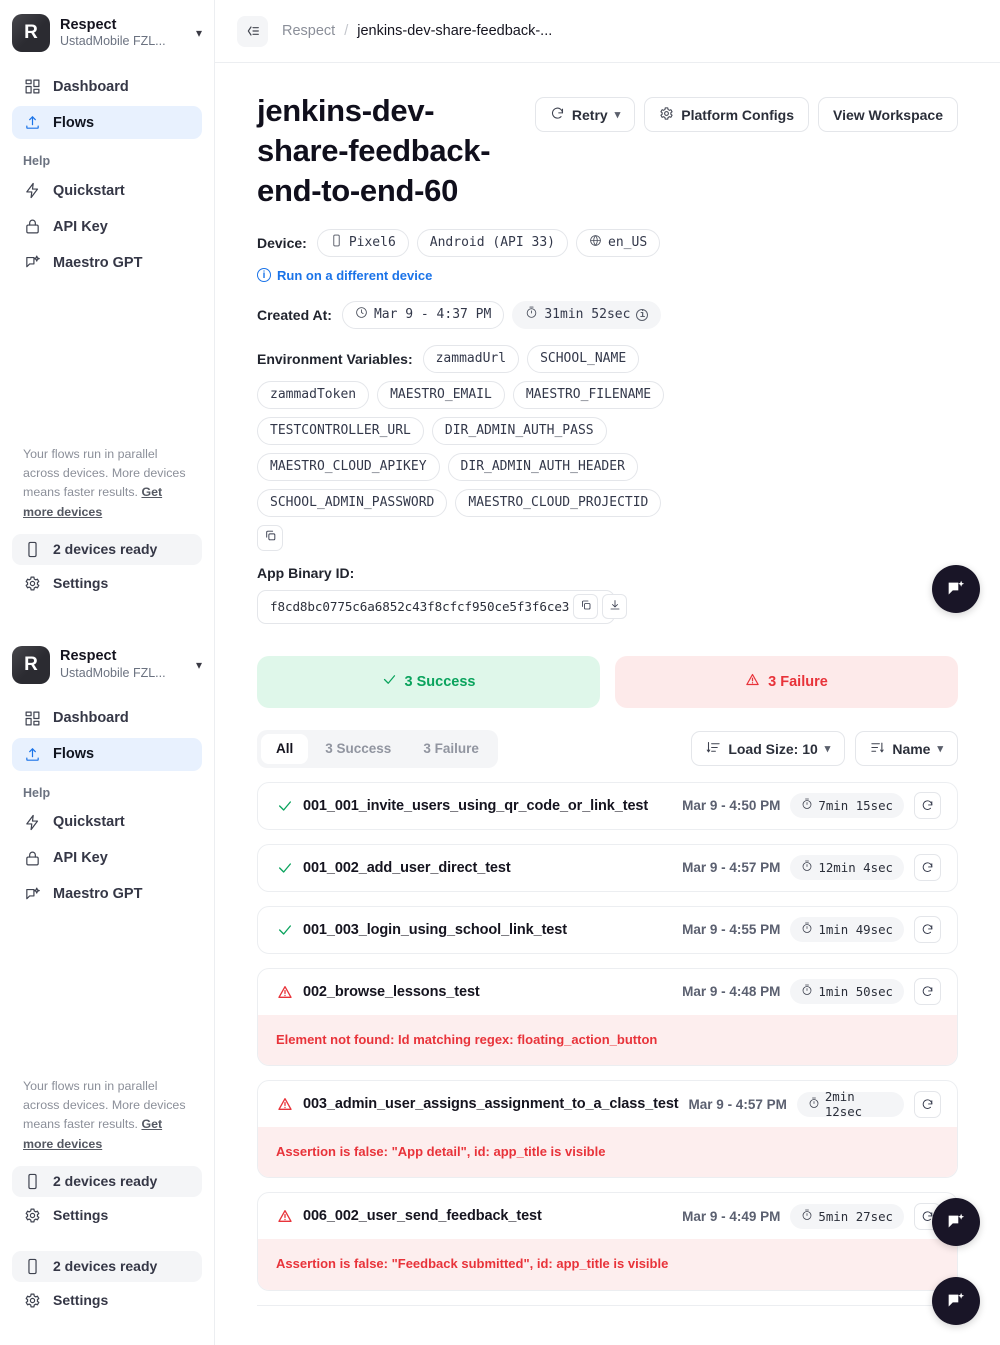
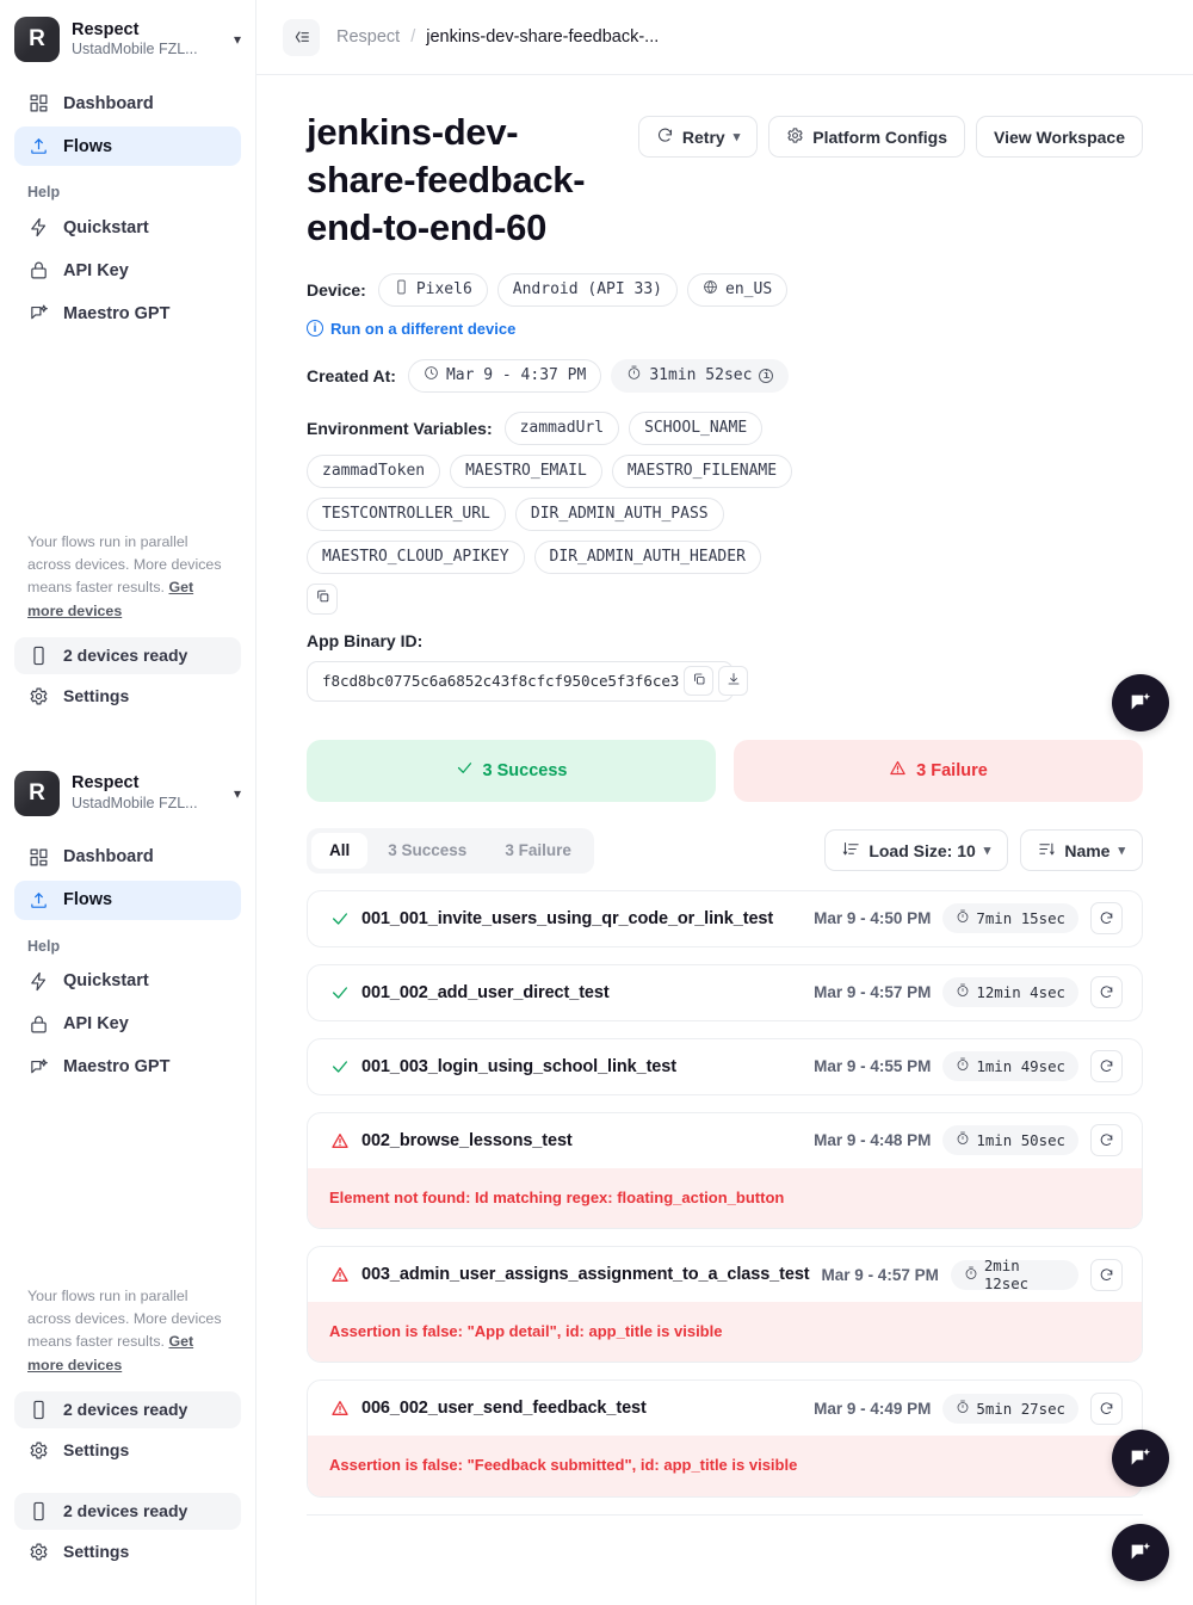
  Respect
  UstadMobile FZL...
  ▾
  Dashboard
  Flows
  Help
  Quickstart
  API Key
  Maestro GPT
  Your flows run in parallel across devices. More devices means faster results. Get more devices
  2 devices ready
  Settings
  Respect
  UstadMobile FZL...
  ▾
  Dashboard
  Flows
  Help
  Quickstart
  API Key
  Maestro GPT
  Your flows run in parallel across devices. More devices means faster results. Get more devices
  2 devices ready
  Settings
  2 devices ready
  Settings
  Respect
  /
  jenkins-dev-share-feedback-...
  jenkins-dev-share-feedback-end-to-end-60
  Retry
  ▾
  Platform Configs
  View Workspace
  Device:
  Pixel6
  Android (API 33)
  en_US
  i
  Run on a different device
  Created At:
  Mar 9 - 4:37 PM
  31min 52sec
  i
  Environment Variables:
  zammadUrl
  SCHOOL_NAME
  zammadToken
  MAESTRO_EMAIL
  MAESTRO_FILENAME
  TESTCONTROLLER_URL
  DIR_ADMIN_AUTH_PASS
  MAESTRO_CLOUD_APIKEY
  DIR_ADMIN_AUTH_HEADER
- SCHOOL_ADMIN_PASSWORD
- MAESTRO_CLOUD_PROJECTID
  App Binary ID:
  f8cd8bc0775c6a6852c43f8cfcf950ce5f3f6ce3
  3 Success
  3 Failure
  All
  3 Success
  3 Failure
  Load Size: 10
  ▾
  Name
  ▾
  001_001_invite_users_using_qr_code_or_link_test
  Mar 9 - 4:50 PM
  7min 15sec
  001_002_add_user_direct_test
  Mar 9 - 4:57 PM
  12min 4sec
  001_003_login_using_school_link_test
  Mar 9 - 4:55 PM
  1min 49sec
  002_browse_lessons_test
  Mar 9 - 4:48 PM
  1min 50sec
  Element not found: Id matching regex: floating_action_button
  003_admin_user_assigns_assignment_to_a_class_test
  Mar 9 - 4:57 PM
  2min 12sec
  Assertion is false: "App detail", id: app_title is visible
  006_002_user_send_feedback_test
  Mar 9 - 4:49 PM
  5min 27sec
  Assertion is false: "Feedback submitted", id: app_title is visible
